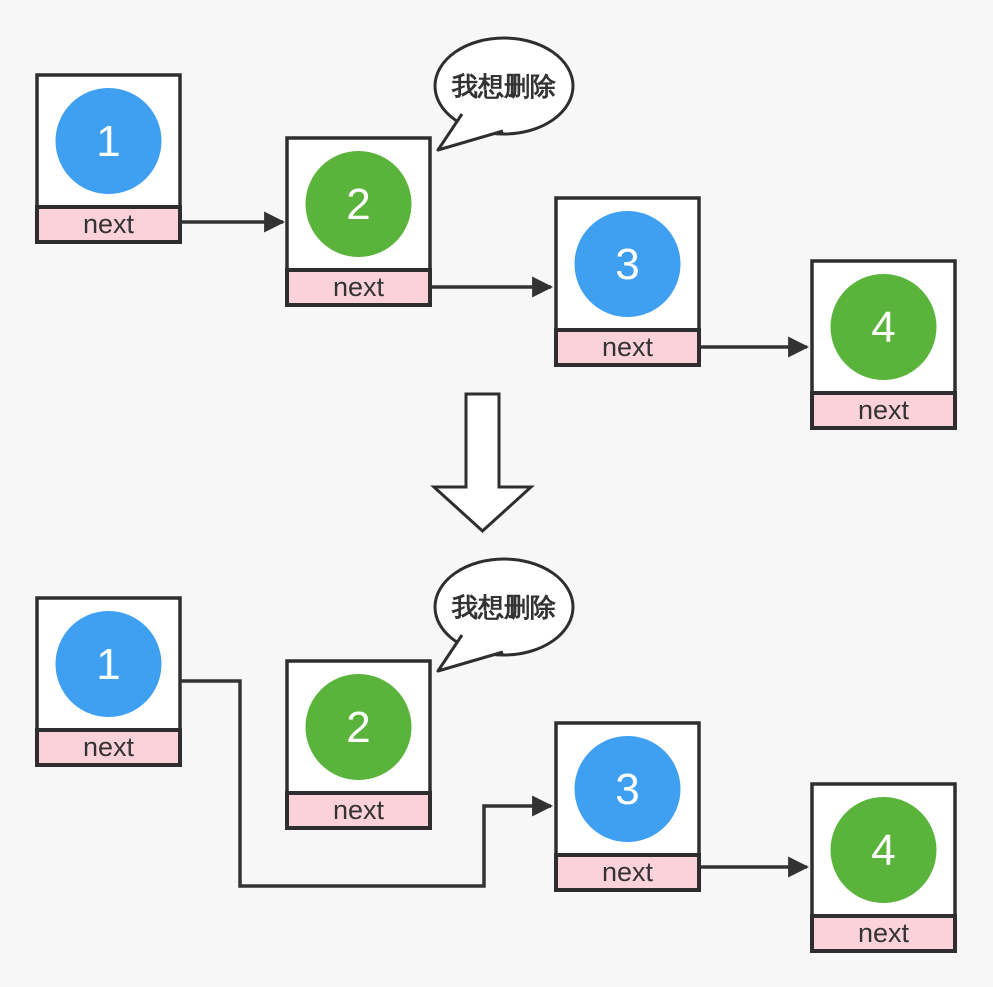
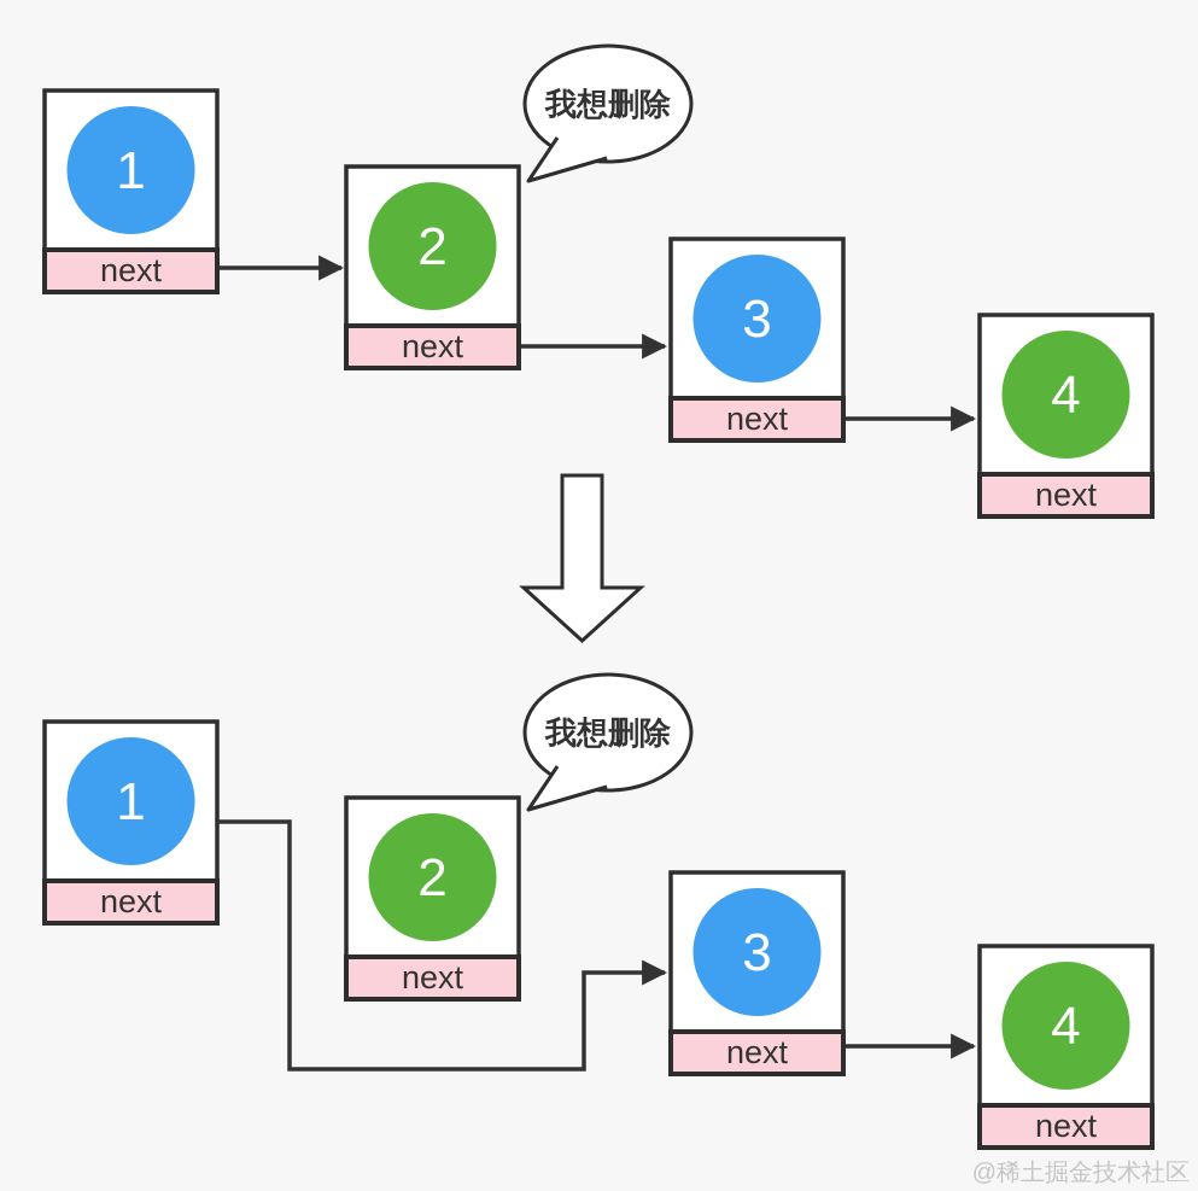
  1
  next
  2
  next
  3
  next
  4
  next
  我想删除
  1
  next
  2
  next
  3
  next
  4
  next
  我想删除
+ @稀土掘金技术社区
